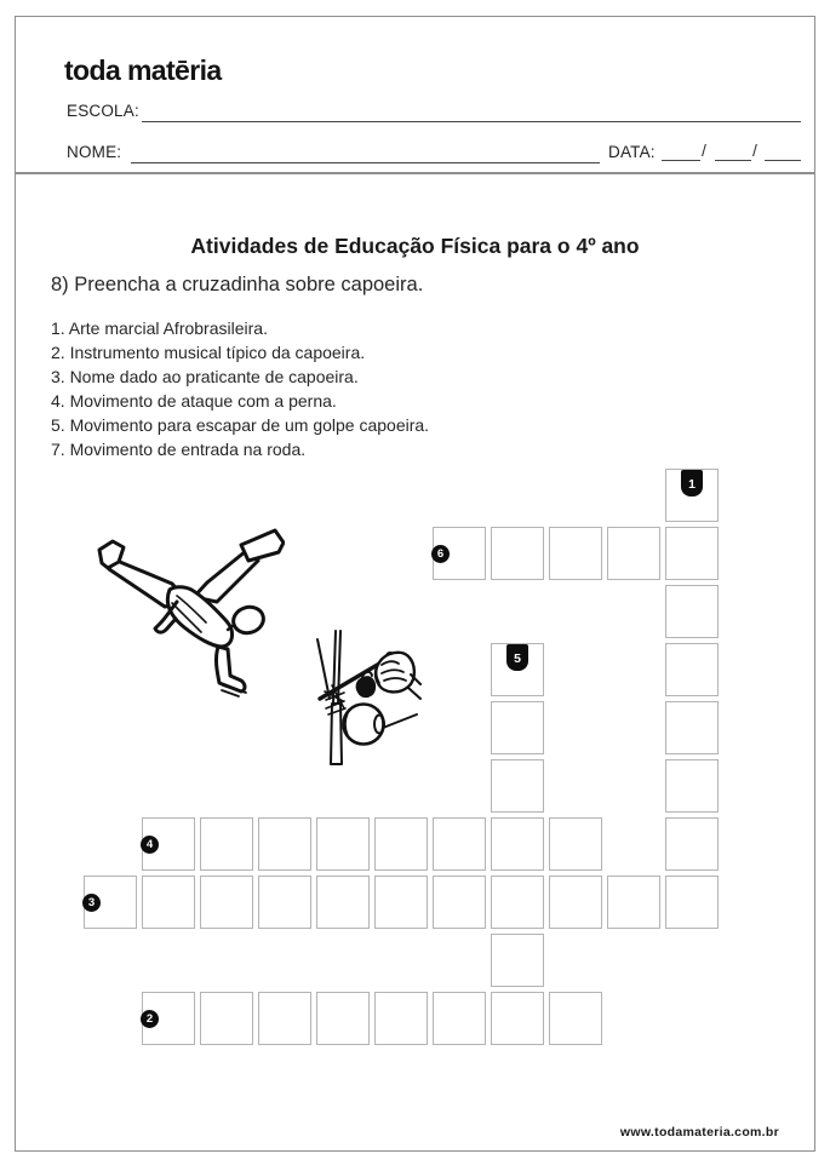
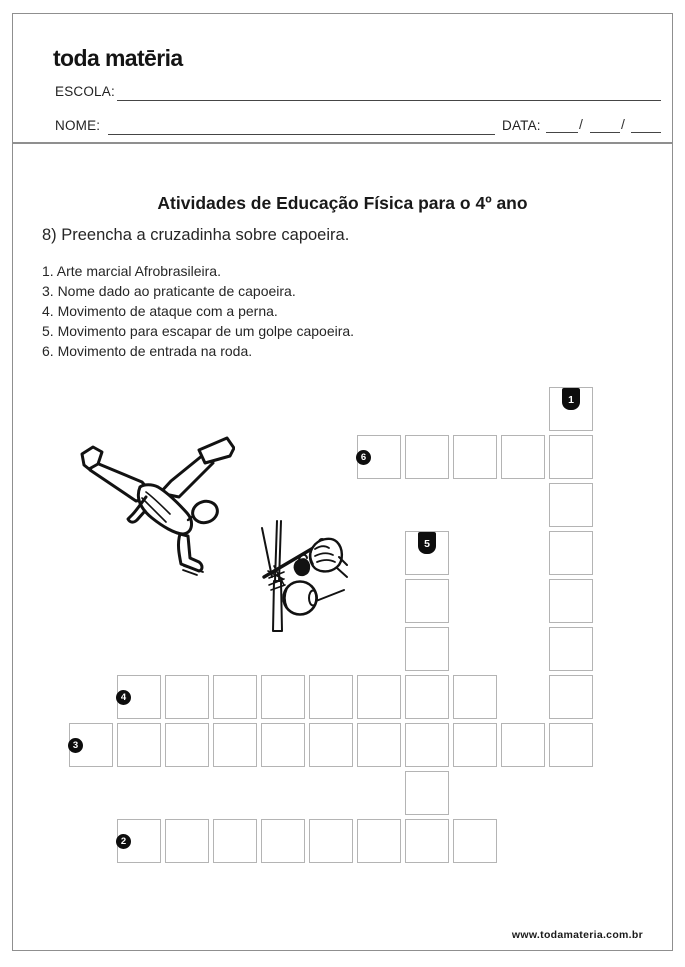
  toda matēria
  ESCOLA:
  NOME:
  DATA:
  /
  /
  Atividades de Educação Física para o 4º ano
  8) Preencha a cruzadinha sobre capoeira.
  1. Arte marcial Afrobrasileira.
- 2. Instrumento musical típico da capoeira.
  3. Nome dado ao praticante de capoeira.
  4. Movimento de ataque com a perna.
  5. Movimento para escapar de um golpe capoeira.
- 7. Movimento de entrada na roda.
+ 6. Movimento de entrada na roda.
  1
  6
  5
  4
  3
  2
  www.todamateria.com.br
